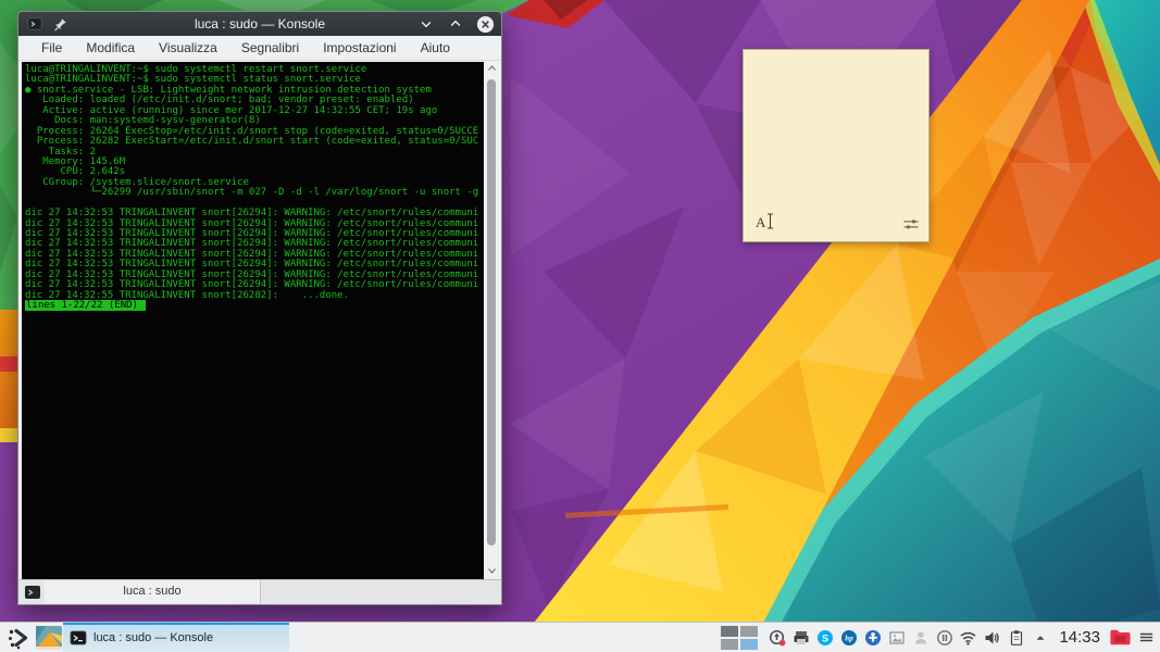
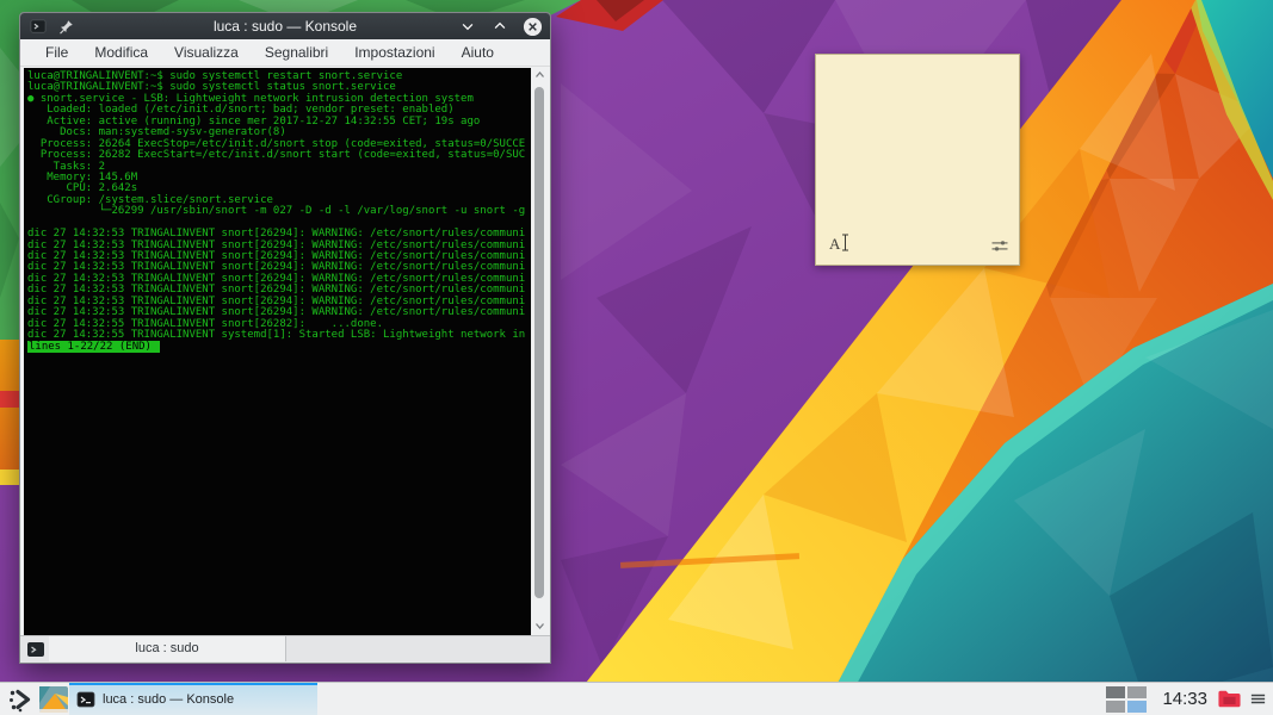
  luca : sudo — Konsole
  File
  Modifica
  Visualizza
  Segnalibri
  Impostazioni
  Aiuto
  luca@TRINGALINVENT:~$ sudo systemctl restart snort.service
  luca@TRINGALINVENT:~$ sudo systemctl status snort.service
  ● snort.service - LSB: Lightweight network intrusion detection system
  Loaded: loaded (/etc/init.d/snort; bad; vendor preset: enabled)
  Active: active (running) since mer 2017-12-27 14:32:55 CET; 19s ago
  Docs: man:systemd-sysv-generator(8)
  Process: 26264 ExecStop=/etc/init.d/snort stop (code=exited, status=0/SUCCE
  Process: 26282 ExecStart=/etc/init.d/snort start (code=exited, status=0/SUC
  Tasks: 2
  Memory: 145.6M
  CPU: 2.642s
  CGroup: /system.slice/snort.service
  └─26299 /usr/sbin/snort -m 027 -D -d -l /var/log/snort -u snort -g
  dic 27 14:32:53 TRINGALINVENT snort[26294]: WARNING: /etc/snort/rules/communi
  dic 27 14:32:53 TRINGALINVENT snort[26294]: WARNING: /etc/snort/rules/communi
  dic 27 14:32:53 TRINGALINVENT snort[26294]: WARNING: /etc/snort/rules/communi
  dic 27 14:32:53 TRINGALINVENT snort[26294]: WARNING: /etc/snort/rules/communi
  dic 27 14:32:53 TRINGALINVENT snort[26294]: WARNING: /etc/snort/rules/communi
  dic 27 14:32:53 TRINGALINVENT snort[26294]: WARNING: /etc/snort/rules/communi
  dic 27 14:32:53 TRINGALINVENT snort[26294]: WARNING: /etc/snort/rules/communi
  dic 27 14:32:53 TRINGALINVENT snort[26294]: WARNING: /etc/snort/rules/communi
  dic 27 14:32:55 TRINGALINVENT snort[26282]: ...done.
+ dic 27 14:32:55 TRINGALINVENT systemd[1]: Started LSB: Lightweight network in
  lines 1-22/22 (END)
  luca : sudo
  A
  luca : sudo — Konsole
- S
- hp
  14:33
